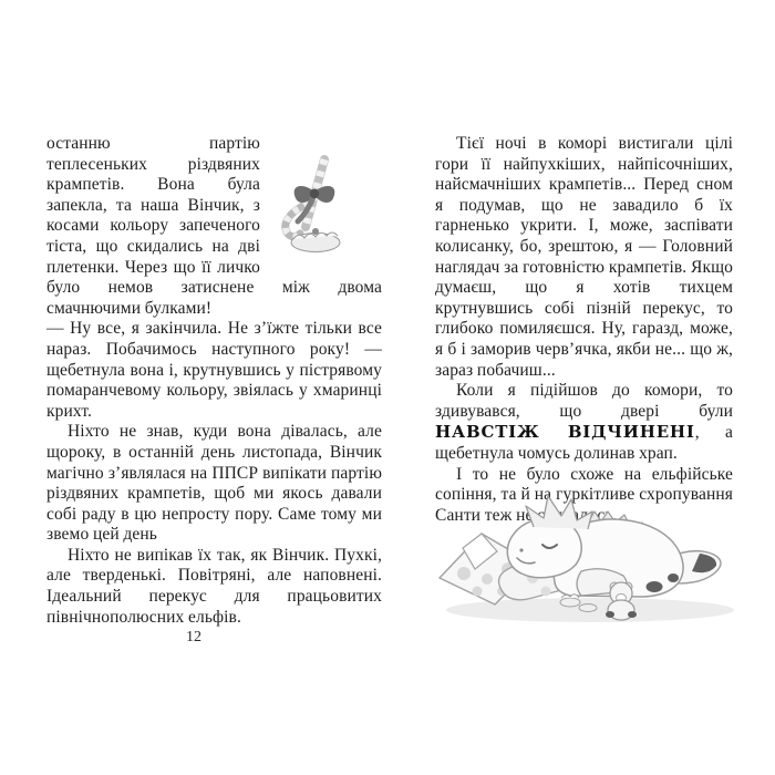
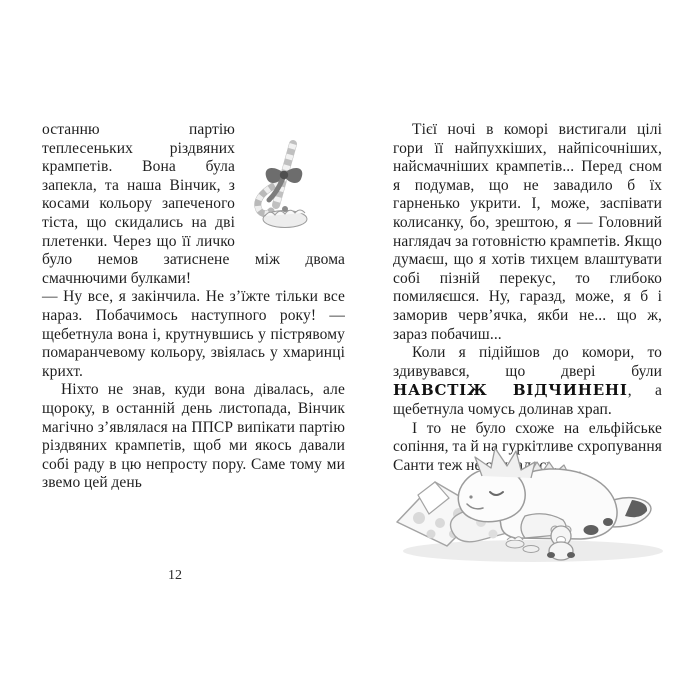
  останню партію теплесеньких різдвяних крампетів. Вона була запекла, та наша Вінчик, з косами кольору запеченого тіста, що скидались на дві плетенки. Через що її личко було немов затиснене між двома смачнючими булками!
  — Ну все, я закінчила. Не з’їжте тільки все нараз. Побачимось наступного року! — щебетнула вона і, крутнувшись у пістрявому помаранчевому кольору, звіялась у хмаринці крихт.
  Ніхто не знав, куди вона дівалась, але щороку, в останній день листопада, Вінчик магічно з’являлася на ППСР випікати партію різдвяних крампетів, щоб ми якось давали собі раду в цю непросту пору. Саме тому ми звемо цей день
- Ніхто не випікав їх так, як Вінчик. Пухкі, але тверденькі. Повітряні, але наповнені. Ідеальний перекус для працьовитих північнополюсних ельфів.
- Тієї ночі в коморі вистигали цілі гори її найпухкіших, найпісочніших, найсмачніших крампетів... Перед сном я подумав, що не завадило б їх гарненько укрити. І, може, заспівати колисанку, бо, зрештою, я — Головний наглядач за готовністю крампетів. Якщо думаєш, що я хотів тихцем крутнувшись собі пізній перекус, то глибоко помиляєшся. Ну, гаразд, може, я б і заморив черв’ячка, якби не... що ж, зараз побачиш...
+ Тієї ночі в коморі вистигали цілі гори її найпухкіших, найпісочніших, найсмачніших крампетів... Перед сном я подумав, що не завадило б їх гарненько укрити. І, може, заспівати колисанку, бо, зрештою, я — Головний наглядач за готовністю крампетів. Якщо думаєш, що я хотів тихцем влаштувати собі пізній перекус, то глибоко помиляєшся. Ну, гаразд, може, я б і заморив черв’ячка, якби не... що ж, зараз побачиш...
  Коли я підійшов до комори, то здивувався, що двері були НАВСТІЖ ВІДЧИНЕНІ, а щебетнула чомусь долинав храп.
  І то не було схоже на ельфійське сопіння, та й на гуркітливе схропування Санти теж н слс.
  12
